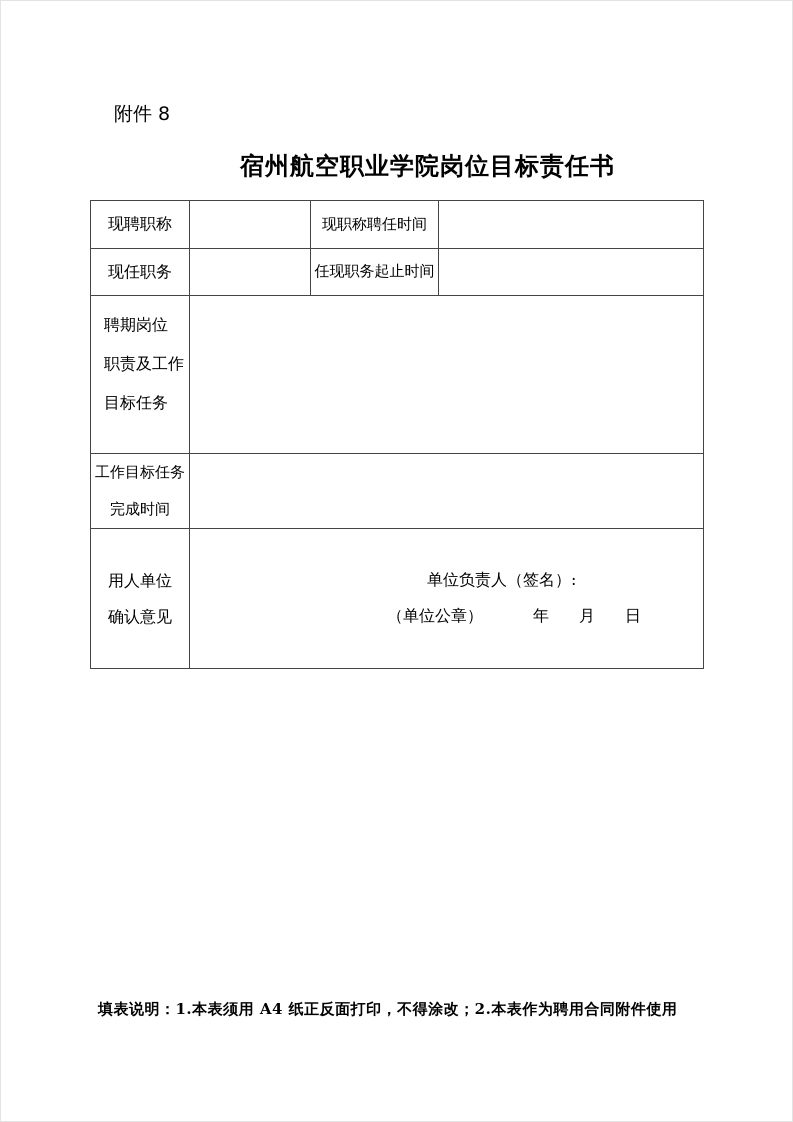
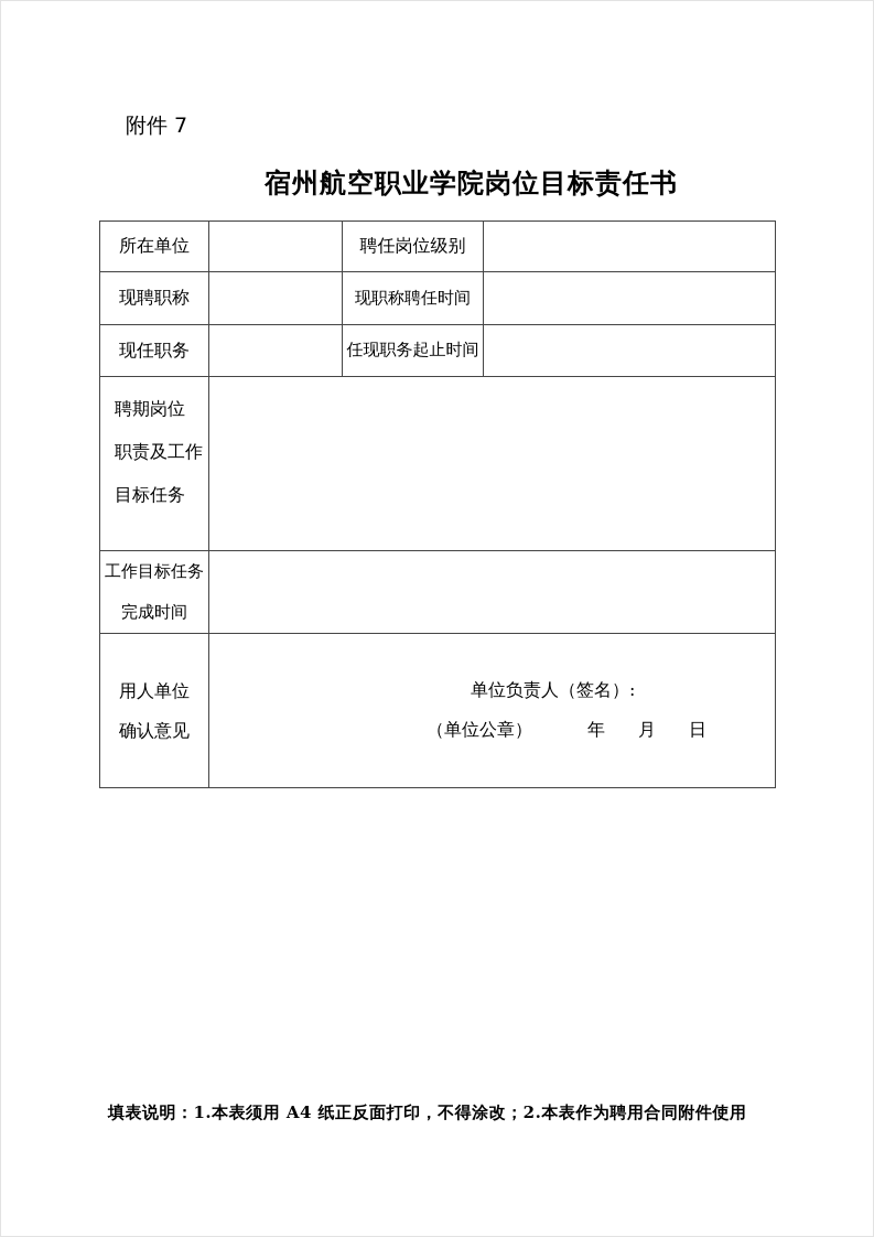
- 附件 8
+ 附件 7
  宿州航空职业学院岗位目标责任书
+ 所在单位		聘任岗位级别
  现聘职称		现职称聘任时间
  现任职务		任现职务起止时间
  聘期岗位 职责及工作 目标任务
  工作目标任务 完成时间
  用人单位 确认意见	单位负责人（签名）: （单位公章） 年 月 日
  填表说明：1.本表须用 A4 纸正反面打印，不得涂改；2.本表作为聘用合同附件使用
